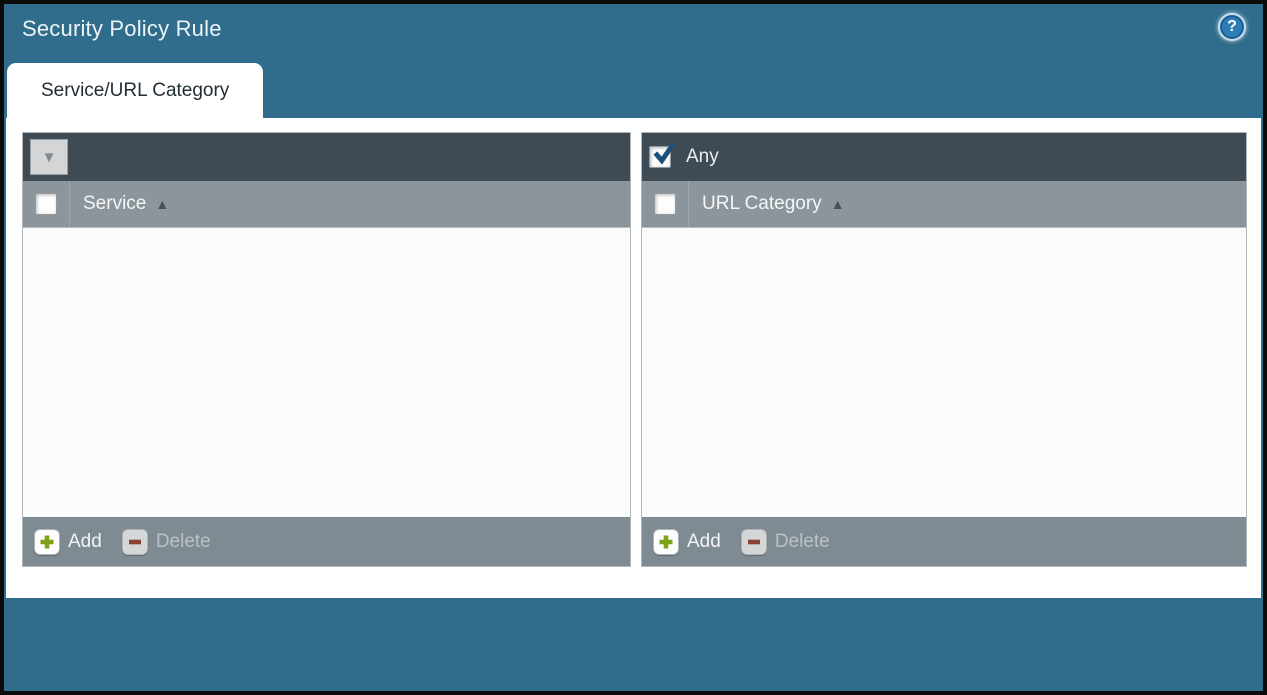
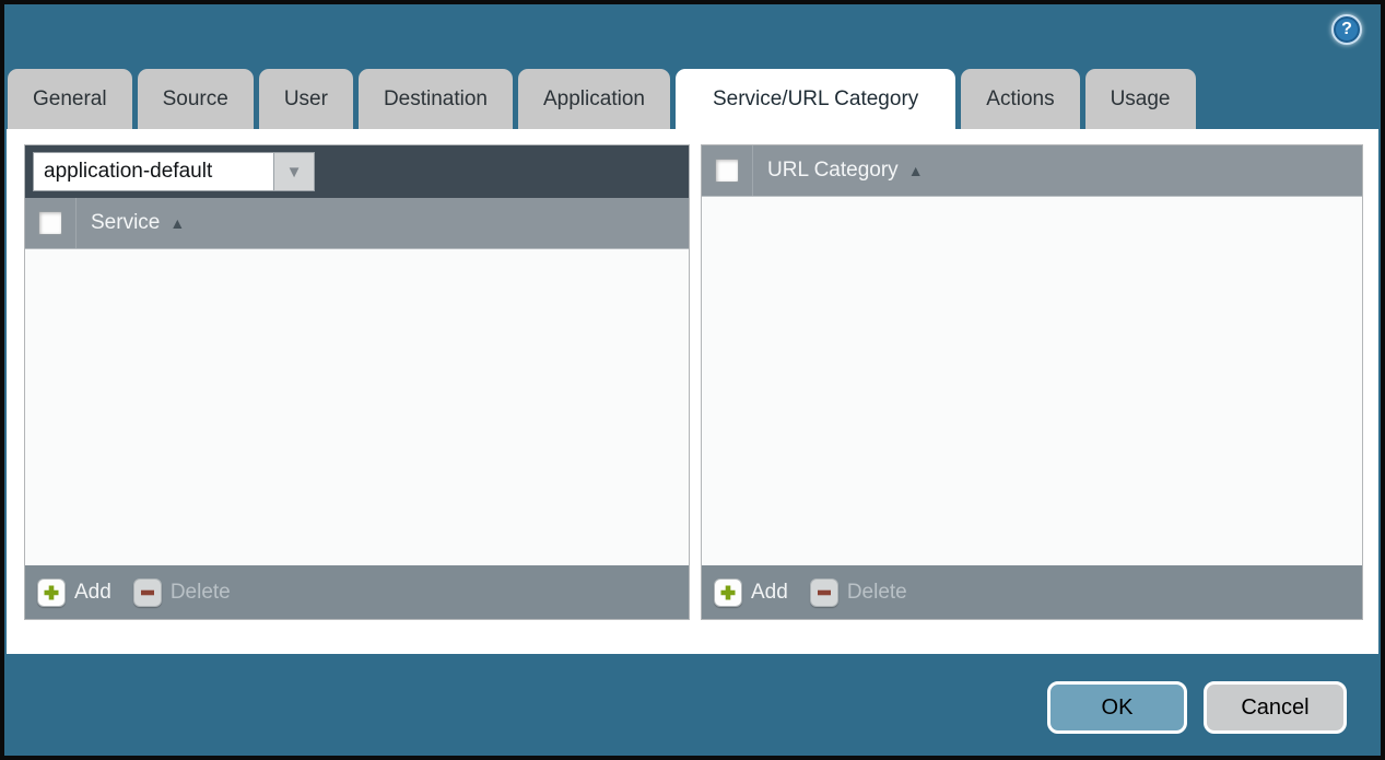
- Security Policy Rule
  ?
+ General
+ Source
+ User
+ Destination
+ Application
  Service/URL Category
+ Actions
+ Usage
+ application-default
  ▼
  Service
  ▲
  Add
  Delete
- Any
  URL Category
  ▲
  Add
  Delete
+ OK
+ Cancel
